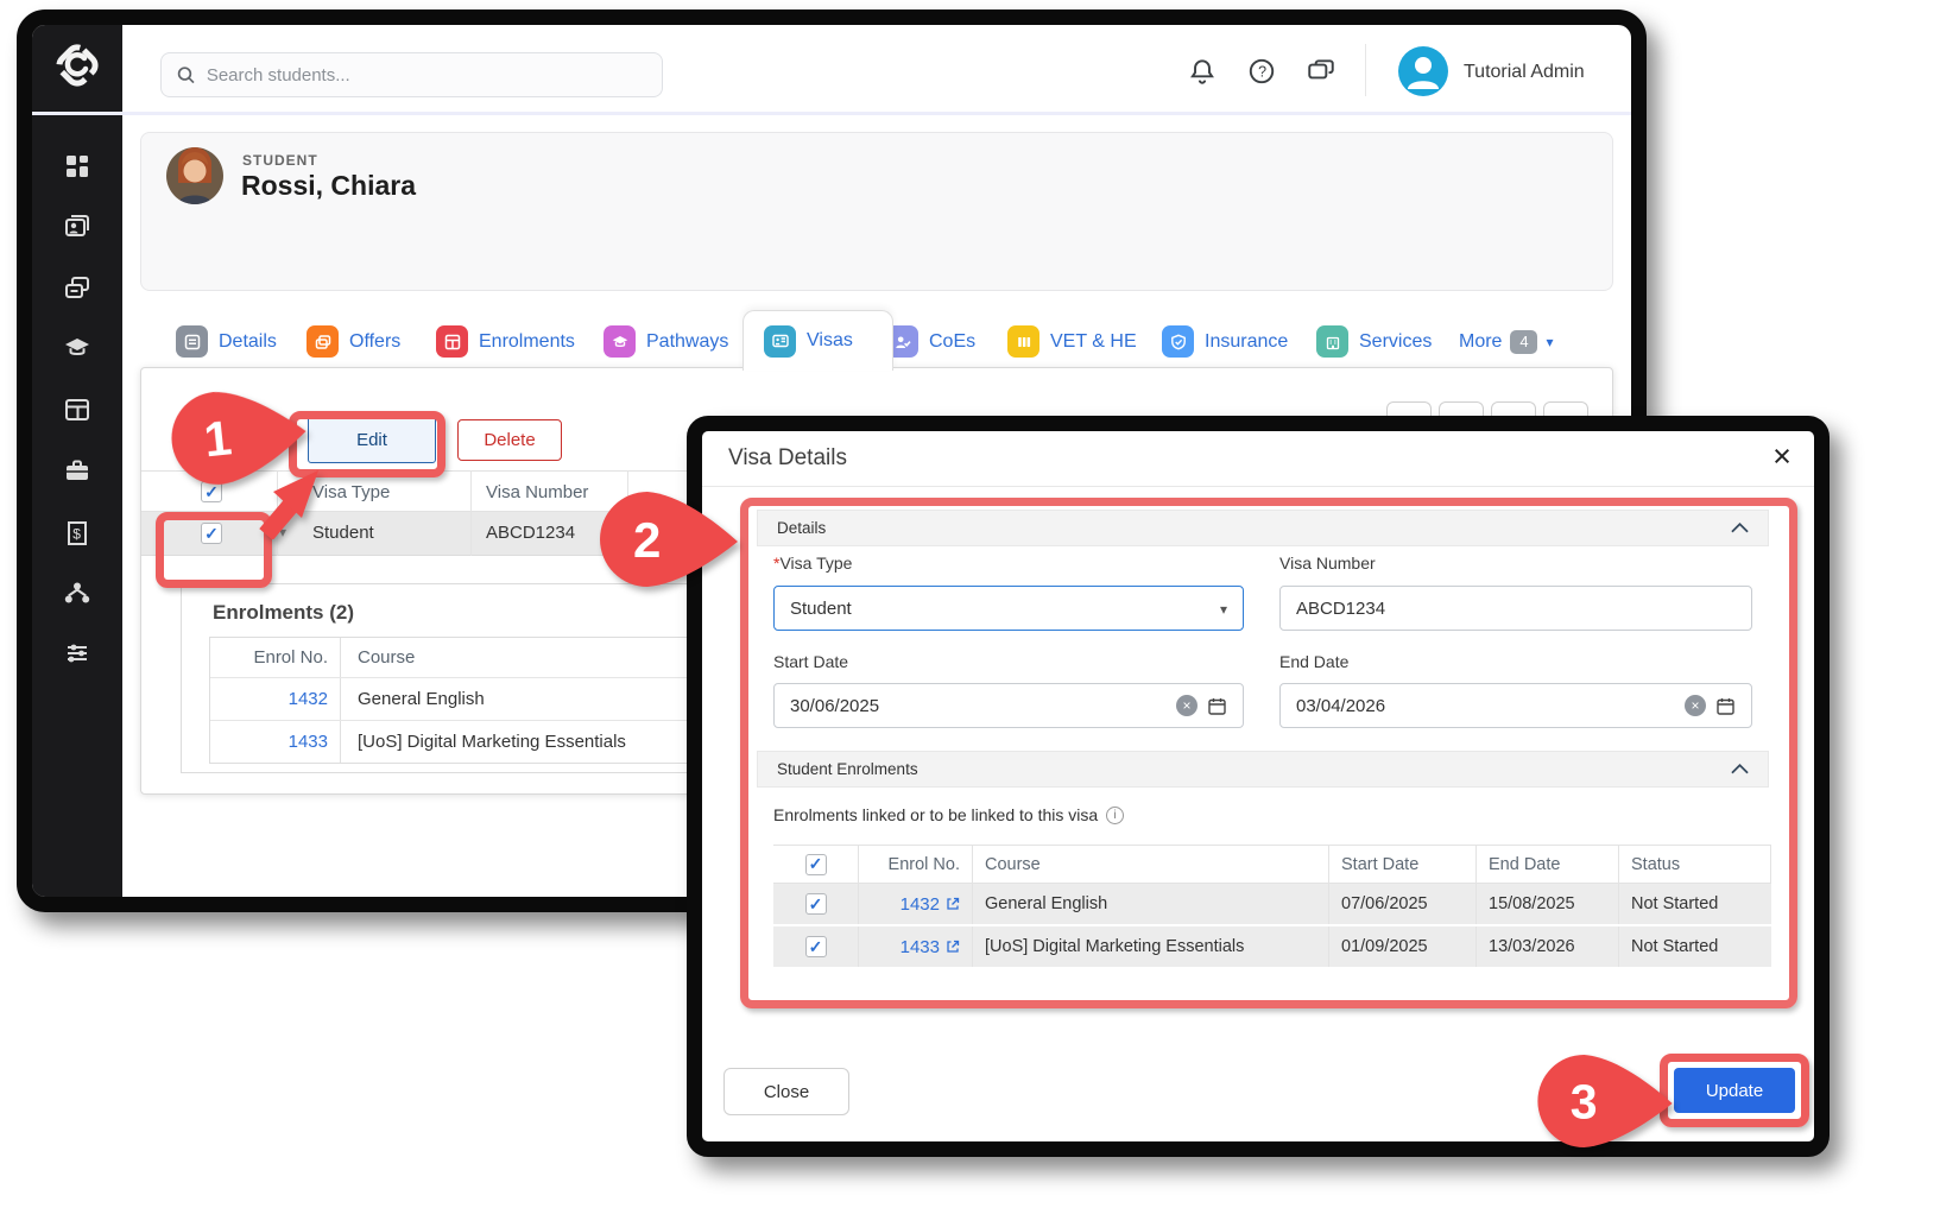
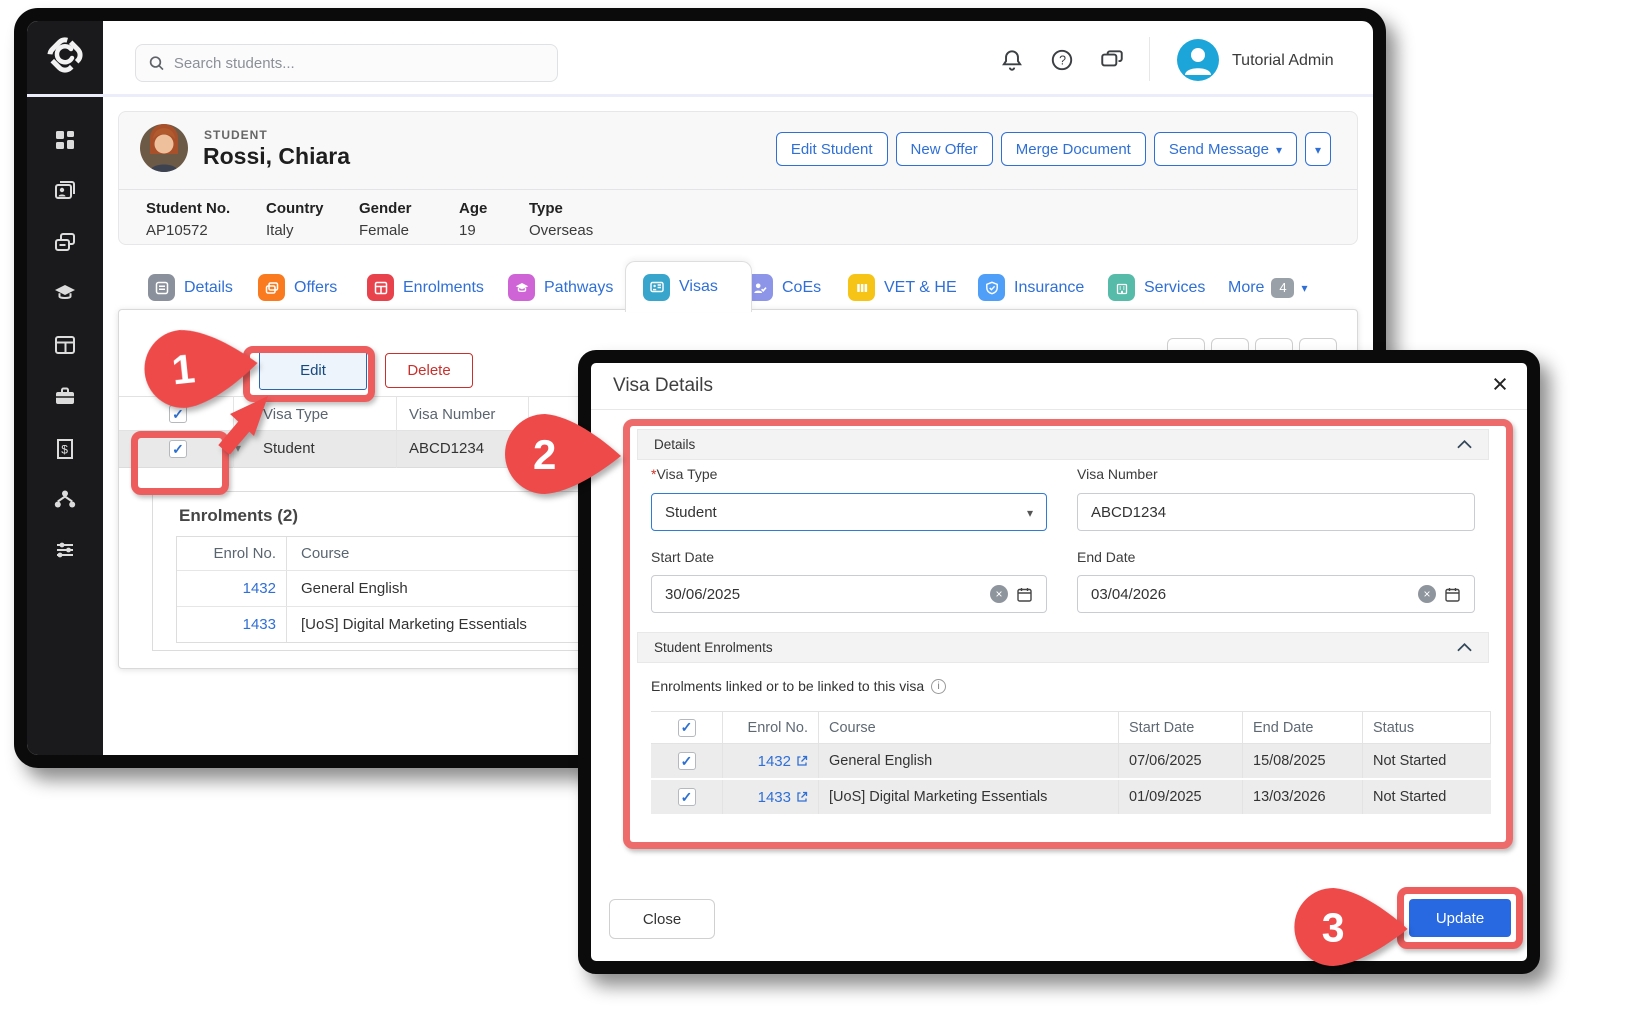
  $
  Search students...
  ?
  Tutorial Admin
  STUDENT
  Rossi, Chiara
+ Edit Student
+ New Offer
+ Merge Document
+ Send Message
+ Student No.
+ AP10572
+ Country
+ Italy
+ Gender
+ Female
+ Age
+ 19
+ Type
+ Overseas
  Details
  Offers
  Enrolments
  Pathways
  Visas
  CoEs
  VET & HE
  Insurance
  Services
  More
  4
  Edit
  Delete
  Visa Type
  Visa Number
  Student
  ABCD1234
  Enrolments (2)
  Enrol No.
  Course
  1432
  General English
  1433
  [UoS] Digital Marketing Essentials
  Visa Details
  ×
  Details
  *Visa Type
  Visa Number
  Student
  ABCD1234
  Start Date
  End Date
  30/06/2025
  ×
  03/04/2026
  ×
  Student Enrolments
  Enrolments linked or to be linked to this visa
  i
  Enrol No.
  Course
  Start Date
  End Date
  Status
  1432
  General English
  07/06/2025
  15/08/2025
  Not Started
  1433
  [UoS] Digital Marketing Essentials
  01/09/2025
  13/03/2026
  Not Started
  Close
  Update
  2
  3
